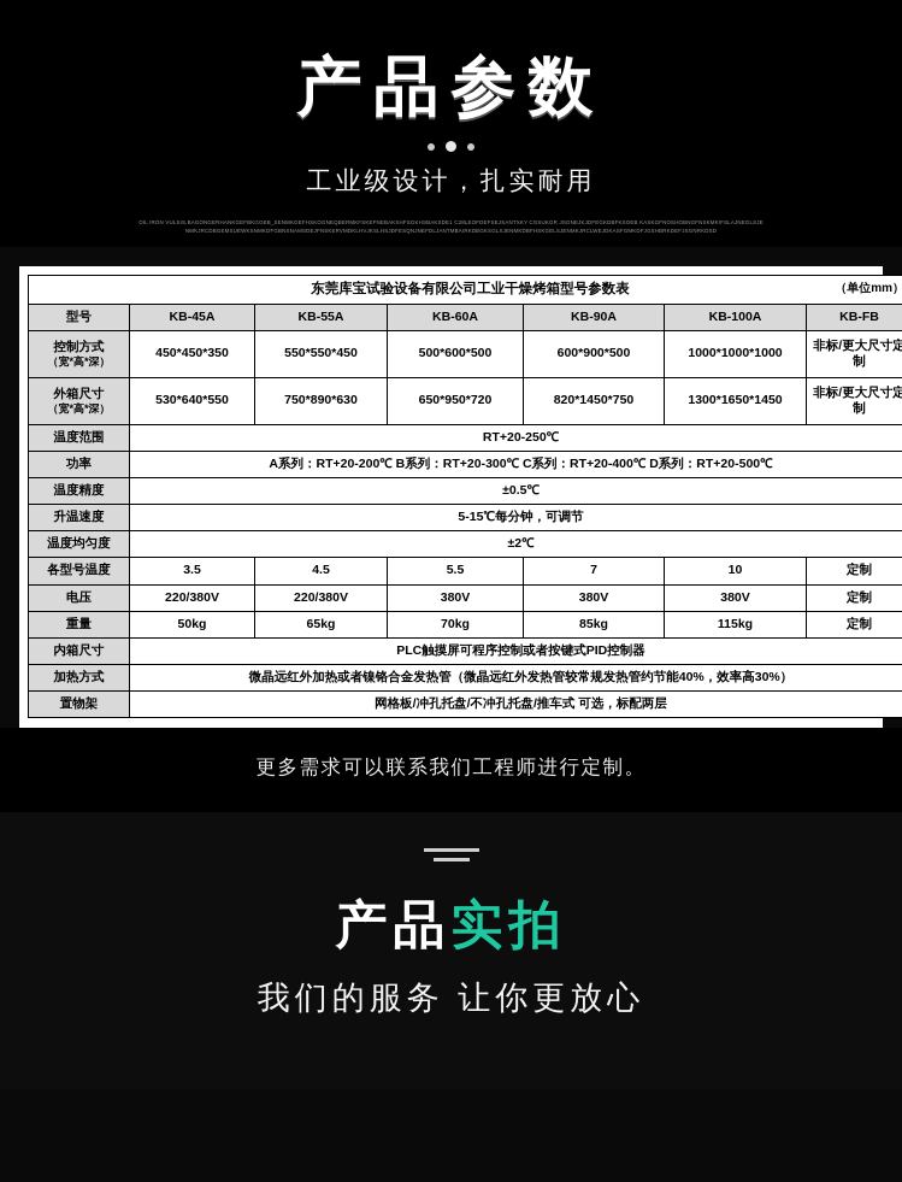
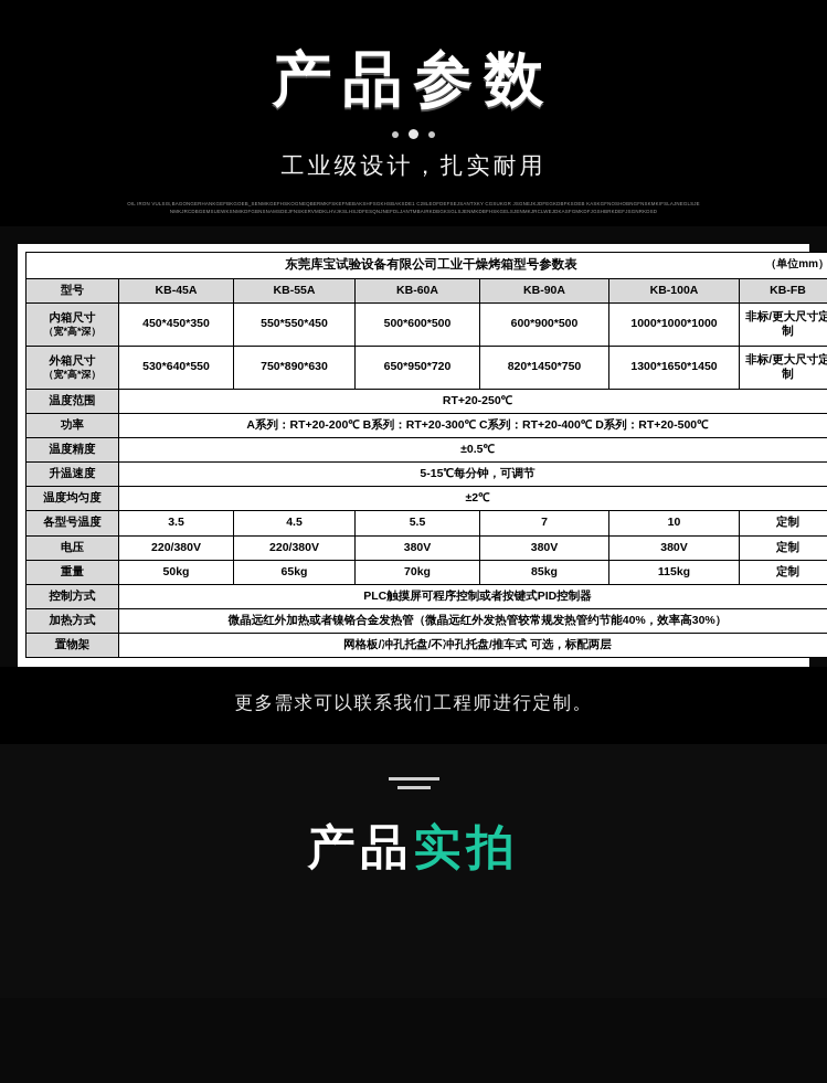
  产品参数
  工业级设计，扎实耐用
  东莞库宝试验设备有限公司工业干燥烤箱型号参数表 （单位mm）
  型号	KB-45A	KB-55A	KB-60A	KB-90A	KB-100A	KB-FB
- 控制方式 （宽*高*深）	450*450*350	550*550*450	500*600*500	600*900*500	1000*1000*1000	非标/更大尺寸定制
+ 内箱尺寸 （宽*高*深）	450*450*350	550*550*450	500*600*500	600*900*500	1000*1000*1000	非标/更大尺寸定制
  外箱尺寸 （宽*高*深）	530*640*550	750*890*630	650*950*720	820*1450*750	1300*1650*1450	非标/更大尺寸定制
  温度范围	RT+20-250℃
  功率	A系列：RT+20-200℃ B系列：RT+20-300℃ C系列：RT+20-400℃ D系列：RT+20-500℃
  温度精度	±0.5℃
  升温速度	5-15℃每分钟，可调节
  温度均匀度	±2℃
  各型号温度	3.5	4.5	5.5	7	10	定制
  电压	220/380V	220/380V	380V	380V	380V	定制
  重量	50kg	65kg	70kg	85kg	115kg	定制
- 内箱尺寸	PLC触摸屏可程序控制或者按键式PID控制器
+ 控制方式	PLC触摸屏可程序控制或者按键式PID控制器
  加热方式	微晶远红外加热或者镍铬合金发热管（微晶远红外发热管较常规发热管约节能40%，效率高30%）
  置物架	网格板/冲孔托盘/不冲孔托盘/推车式 可选，标配两层
  更多需求可以联系我们工程师进行定制。
  产品实拍
- 我们的服务 让你更放心
